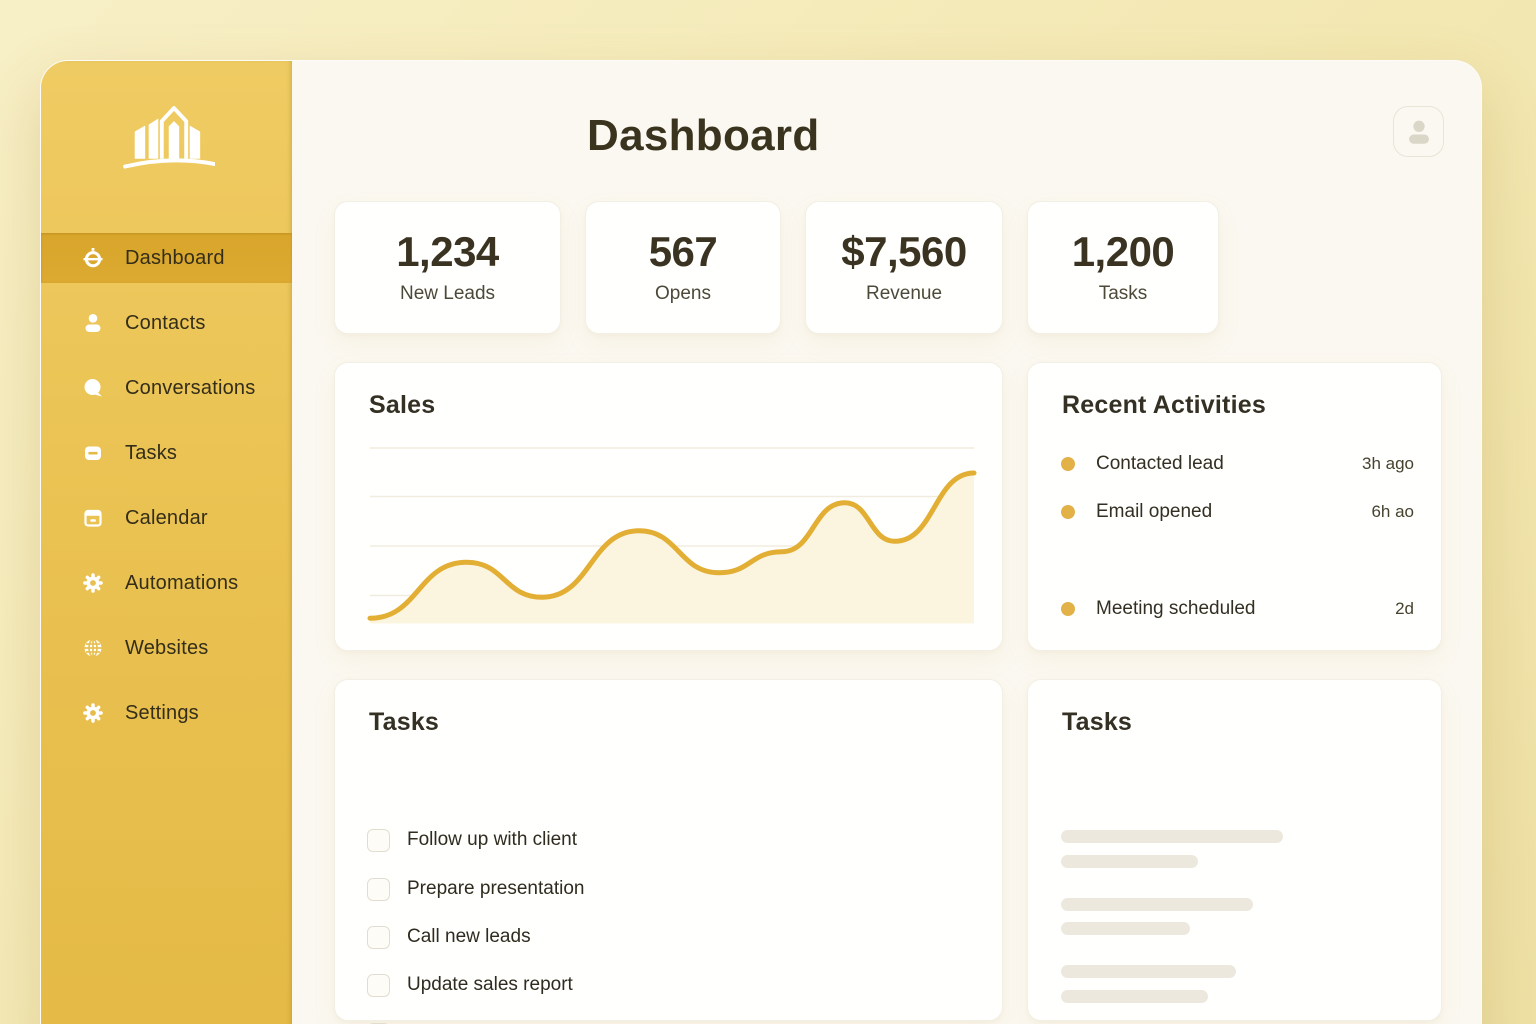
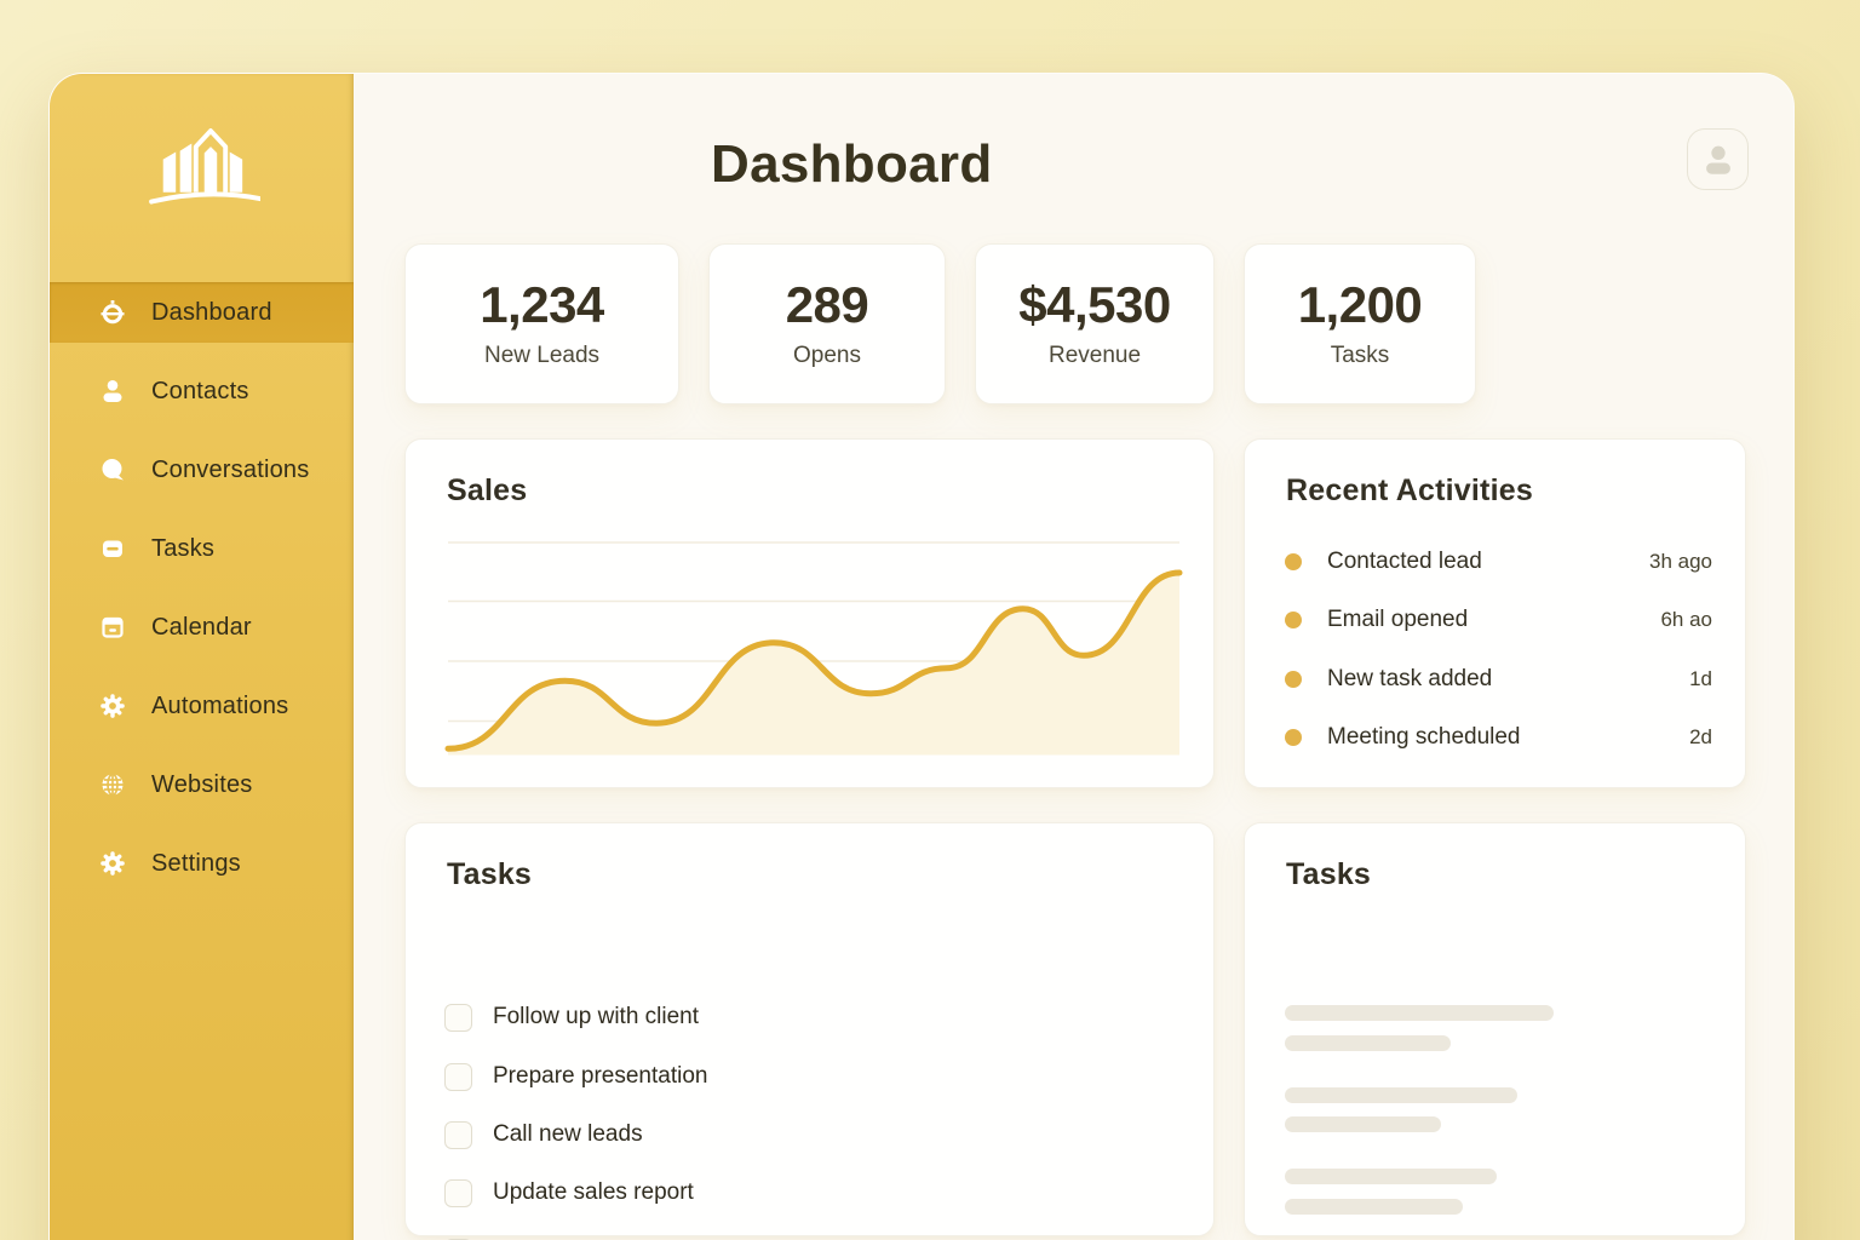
  Dashboard
  Contacts
  Conversations
  Tasks
  Calendar
  Automations
  Websites
  Settings
  Dashboard
  1,234
  New Leads
- 567
+ 289
  Opens
- $7,560
+ $4,530
  Revenue
  1,200
  Tasks
  Sales
  Recent Activities
  Contacted lead
  3h ago
  Email opened
  6h ao
+ New task added
+ 1d
  Meeting scheduled
  2d
  Tasks
  Follow up with client
  Prepare presentation
  Call new leads
  Update sales report
  Tasks
